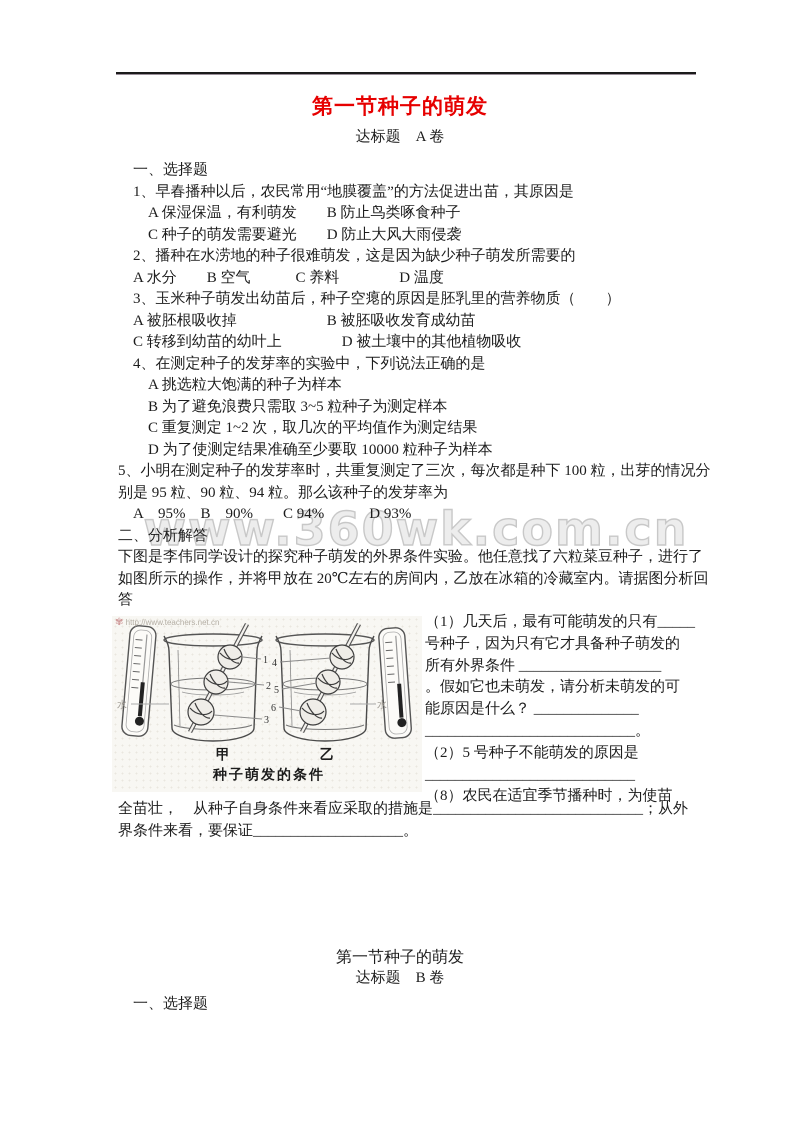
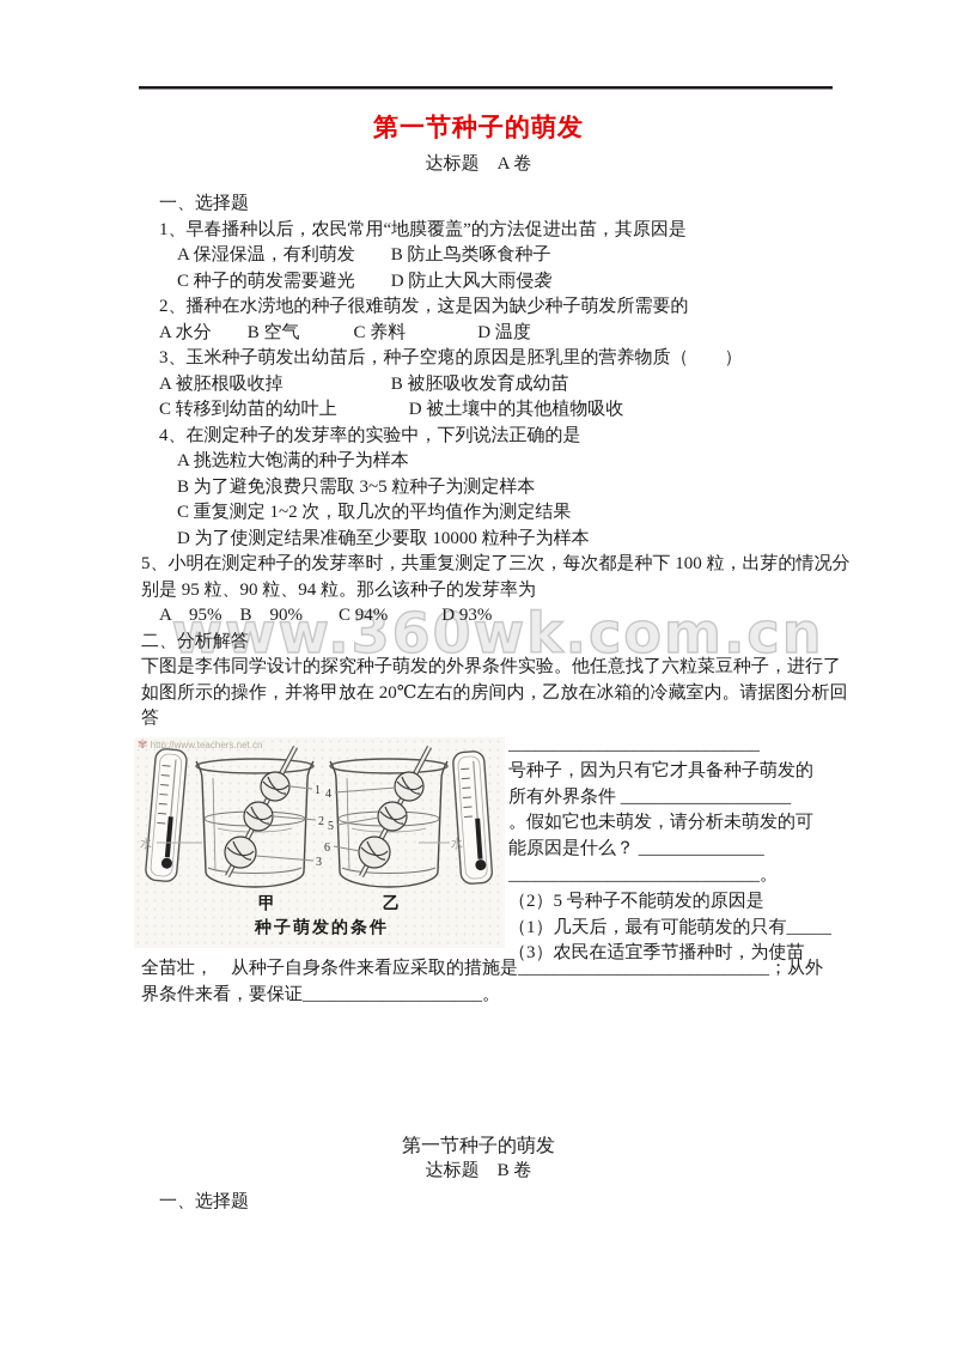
  www.360wk.com.cn
  第一节种子的萌发
  达标题 A 卷
  一、选择题
  1、早春播种以后，农民常用“地膜覆盖”的方法促进出苗，其原因是
  A 保湿保温，有利萌发 B 防止鸟类啄食种子
  C 种子的萌发需要避光 D 防止大风大雨侵袭
  2、播种在水涝地的种子很难萌发，这是因为缺少种子萌发所需要的
  A 水分 B 空气 C 养料 D 温度
  3、玉米种子萌发出幼苗后，种子空瘪的原因是胚乳里的营养物质（ ）
  A 被胚根吸收掉 B 被胚吸收发育成幼苗
  C 转移到幼苗的幼叶上 D 被土壤中的其他植物吸收
  4、在测定种子的发芽率的实验中，下列说法正确的是
  A 挑选粒大饱满的种子为样本
  B 为了避免浪费只需取 3~5 粒种子为测定样本
  C 重复测定 1~2 次，取几次的平均值作为测定结果
  D 为了使测定结果准确至少要取 10000 粒种子为样本
  5、小明在测定种子的发芽率时，共重复测定了三次，每次都是种下 100 粒，出芽的情况分
  别是 95 粒、90 粒、94 粒。那么该种子的发芽率为
  A 95% B 90% C 94% D 93%
  二、分析解答
  下图是李伟同学设计的探究种子萌发的外界条件实验。他任意找了六粒菜豆种子，进行了
  如图所示的操作，并将甲放在 20℃左右的房间内，乙放在冰箱的冷藏室内。请据图分析回
  答
  ✾ http://www.teachers.net.cn
  1
  2
  3
  4
  5
  6
  水
  水
  甲
  乙
  种子萌发的条件
- （1）几天后，最有可能萌发的只有_____
+ ____________________________
  号种子，因为只有它才具备种子萌发的
  所有外界条件 ___________________
  。假如它也未萌发，请分析未萌发的可
  能原因是什么？ ______________
  ____________________________。
  （2）5 号种子不能萌发的原因是
- ____________________________
+ （1）几天后，最有可能萌发的只有_____
- （8）农民在适宜季节播种时，为使苗
+ （3）农民在适宜季节播种时，为使苗
  全苗壮， 从种子自身条件来看应采取的措施是____________________________；从外
  界条件来看，要保证____________________。
  第一节种子的萌发
  达标题 B 卷
  一、选择题
